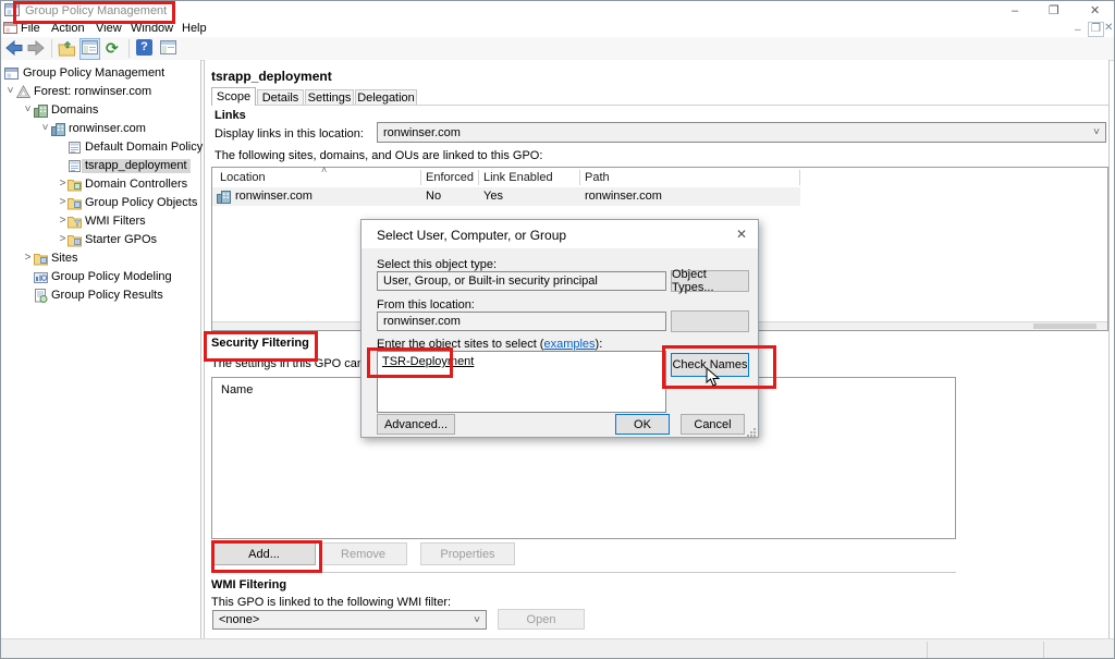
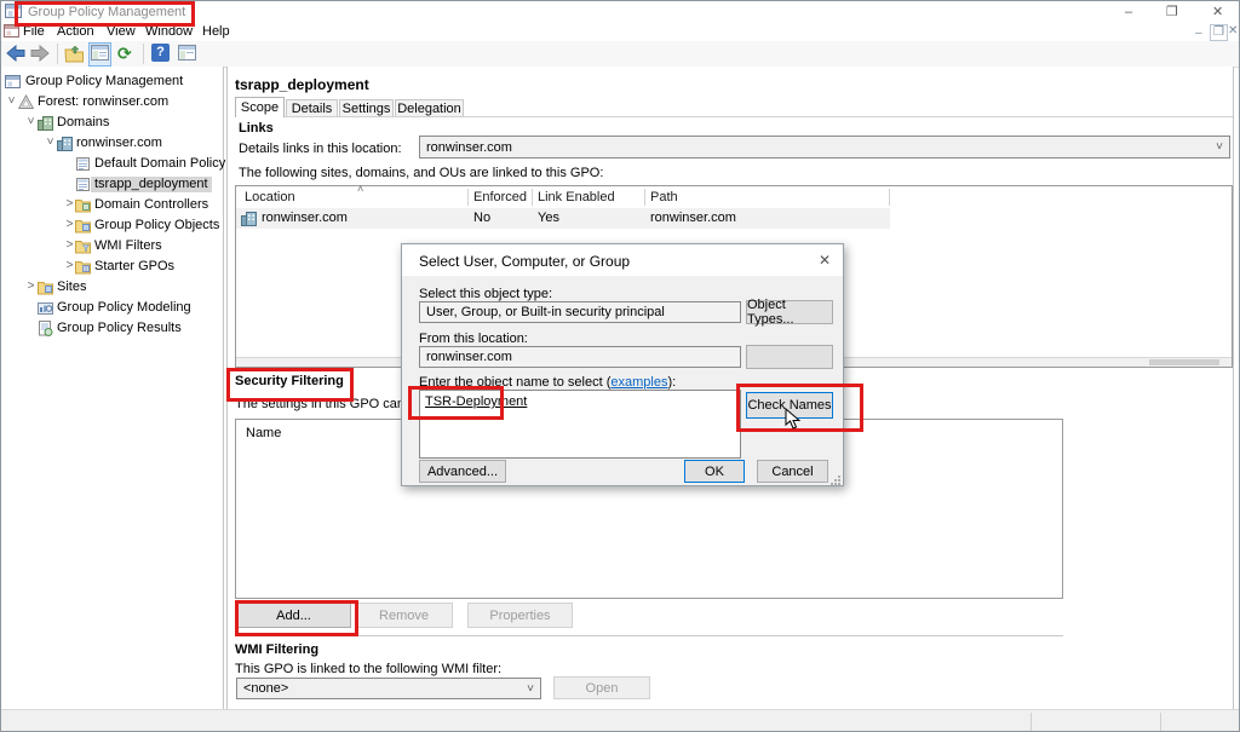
  Group Policy Management
  –
  ❐
  ✕
  File
  Action
  View
  Window
  Help
  –
  ❐
  ✕
  ⟳
  ?
  Group Policy Management
  ˅
  Forest: ronwinser.com
  ˅
  Domains
  ˅
  ronwinser.com
  Default Domain Policy
  tsrapp_deployment
  ˃
  Domain Controllers
  ˃
  Group Policy Objects
  ˃
  WMI Filters
  ˃
  Starter GPOs
  ˃
  Sites
  Group Policy Modeling
  Group Policy Results
  tsrapp_deployment
  Scope
  Details
  Settings
  Delegation
  Links
- Display links in this location:
+ Details links in this location:
  ronwinser.com
  ˅
  The following sites, domains, and OUs are linked to this GPO:
  ˄
  Location
  Enforced
  Link Enabled
  Path
  ronwinser.com
  No
  Yes
  ronwinser.com
  Security Filtering
  Name
  Add...
  Remove
  Properties
  WMI Filtering
  This GPO is linked to the following WMI filter:
  <none>
  ˅
  Open
  Select User, Computer, or Group
  ✕
  Select this object type:
  User, Group, or Built-in security principal
  Object Types...
  From this location:
  ronwinser.com
- Enter the object sites to select (examples):
+ Enter the object name to select (examples):
  TSR-Deployment
  Check Names
  Advanced...
  OK
  Cancel
